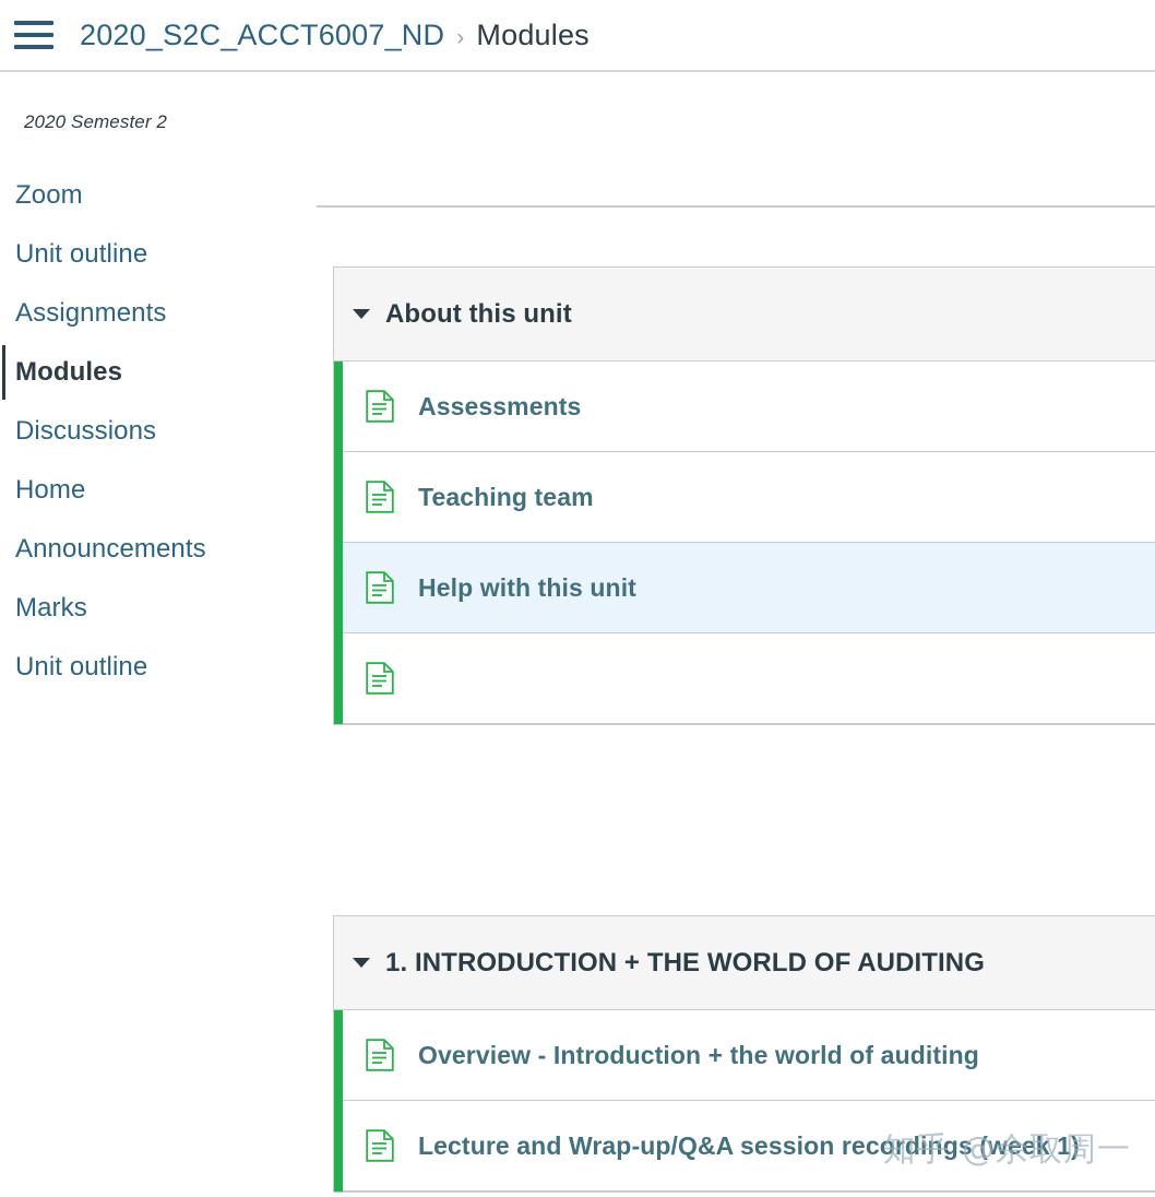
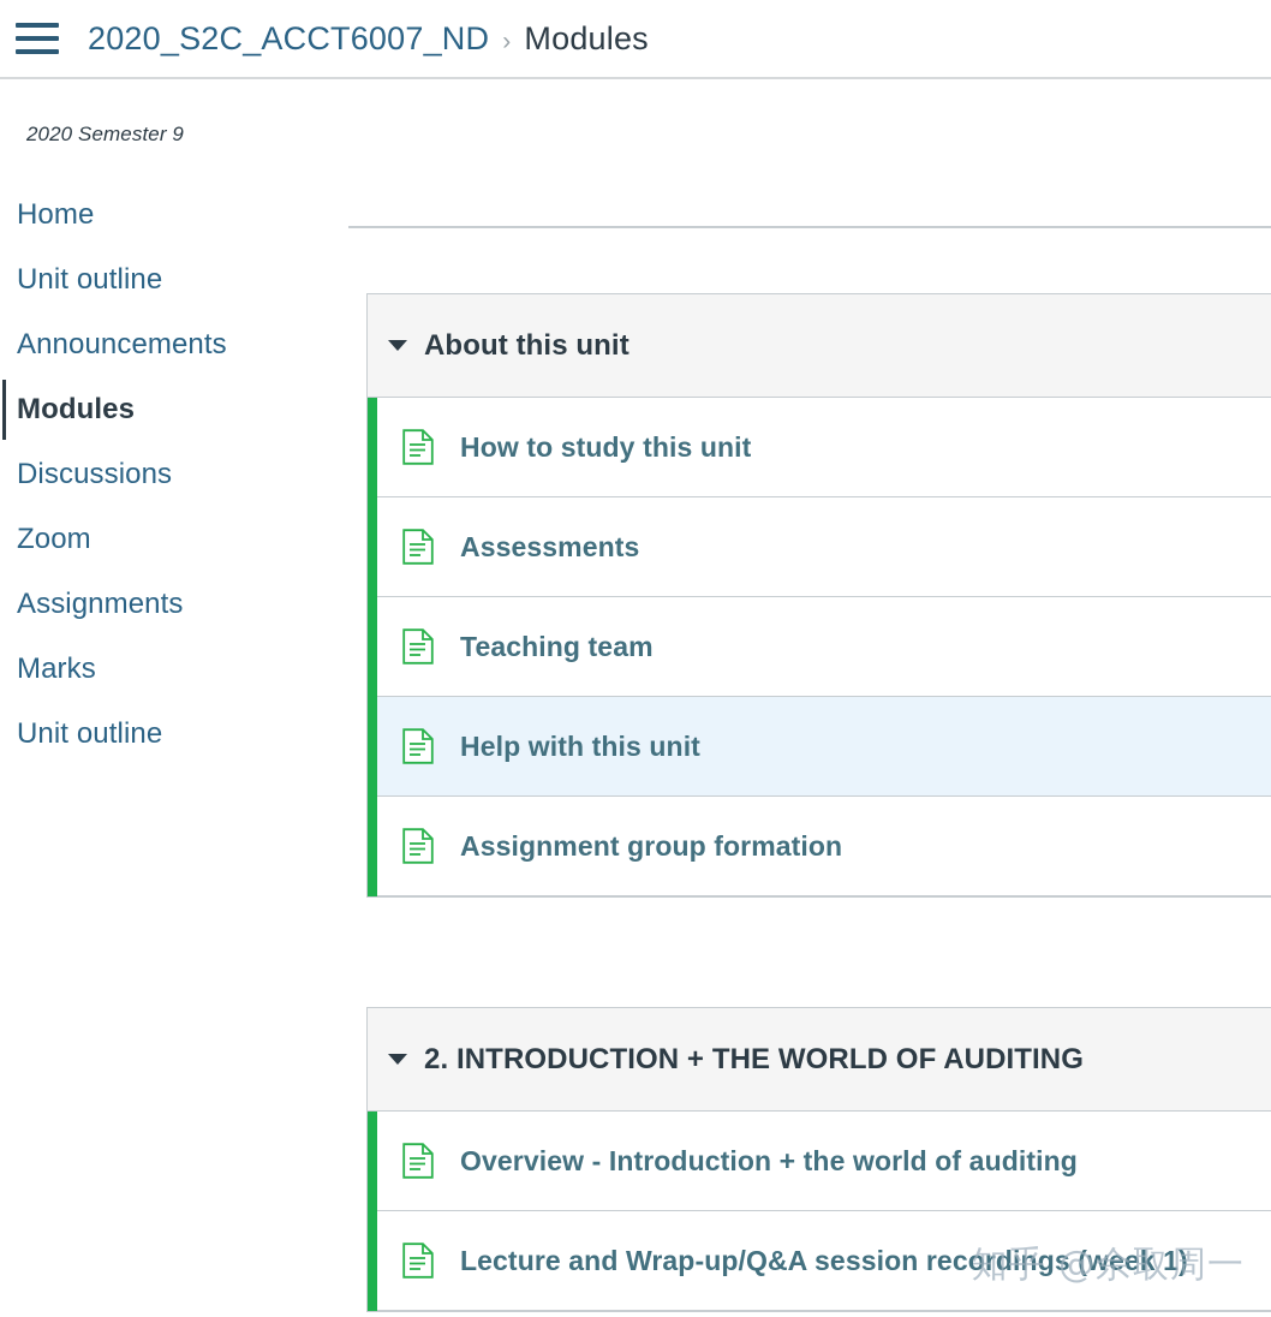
  2020_S2C_ACCT6007_ND
  ›
  Modules
- 2020 Semester 2
+ 2020 Semester 9
- Zoom
+ Home
  Unit outline
- Assignments
+ Announcements
  Modules
  Discussions
- Home
+ Zoom
- Announcements
+ Assignments
  Marks
  Unit outline
  About this unit
+ How to study this unit
  Assessments
  Teaching team
  Help with this unit
+ Assignment group formation
- 1. INTRODUCTION + THE WORLD OF AUDITING
+ 2. INTRODUCTION + THE WORLD OF AUDITING
  Overview - Introduction + the world of auditing
  Lecture and Wrap-up/Q&A session recordings (week 1)
  知乎 @佘取周一
